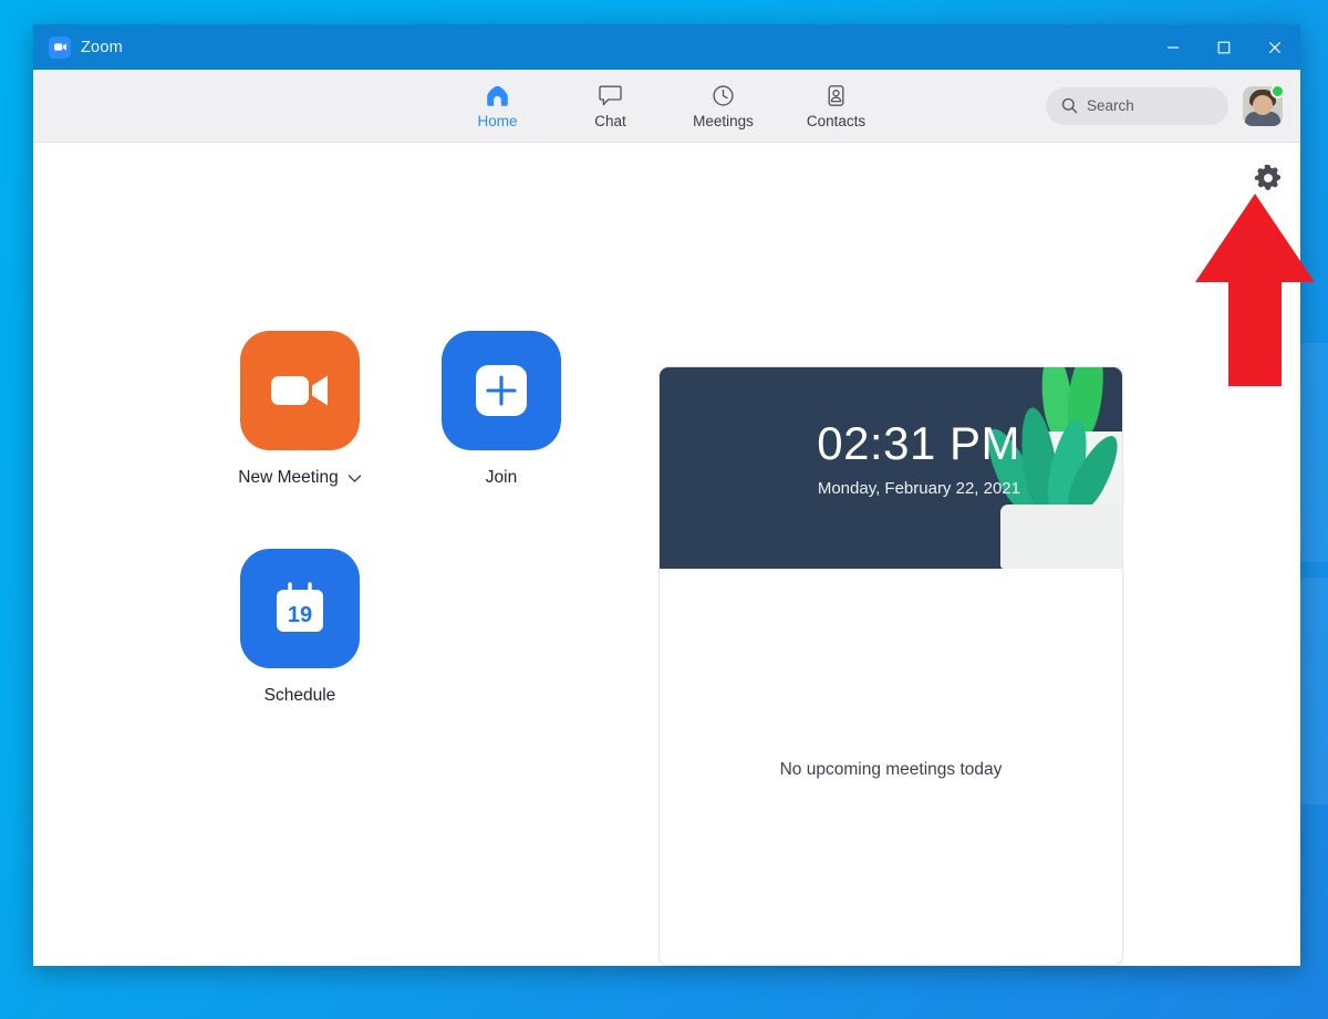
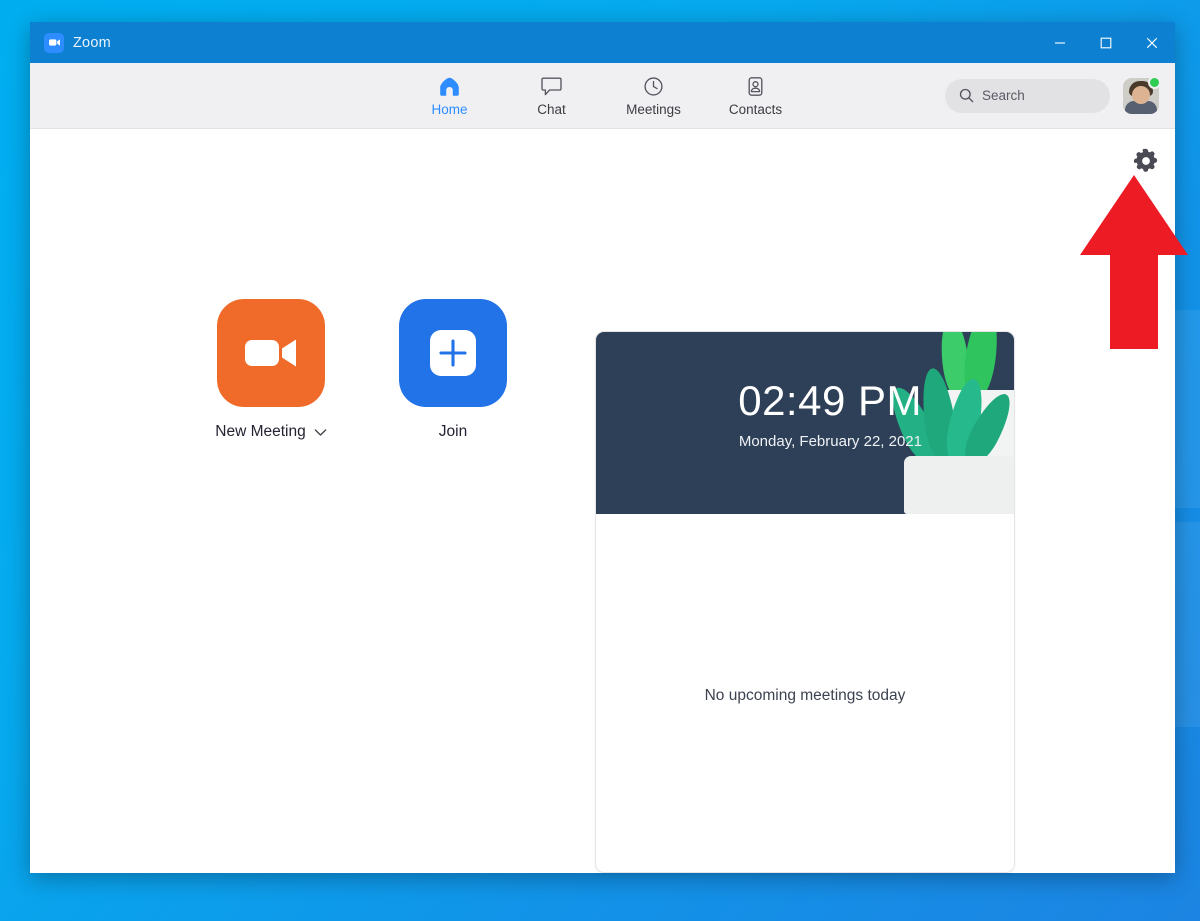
  Zoom
  Home
  Chat
  Meetings
  Contacts
  Search
  New Meeting
  Join
- 19
- Schedule
- 02:31 PM
+ 02:49 PM
  Monday, February 22, 2021
  No upcoming meetings today
